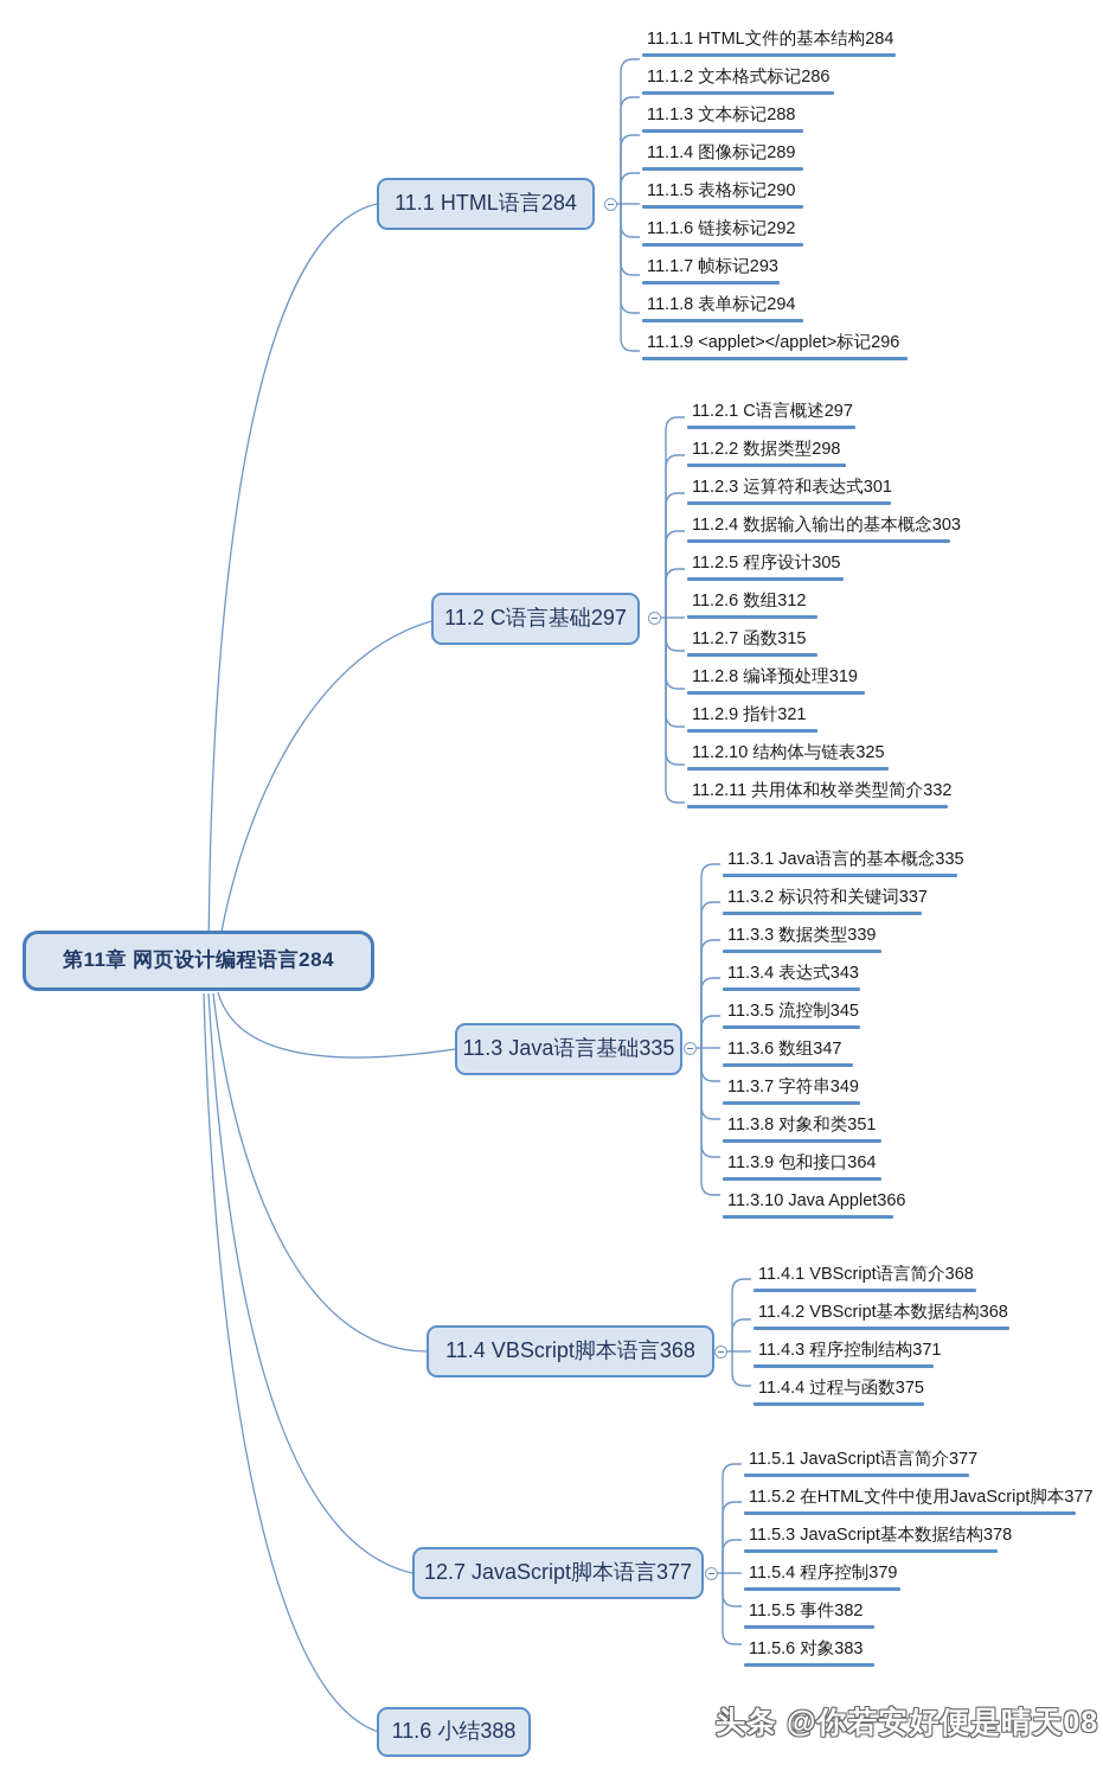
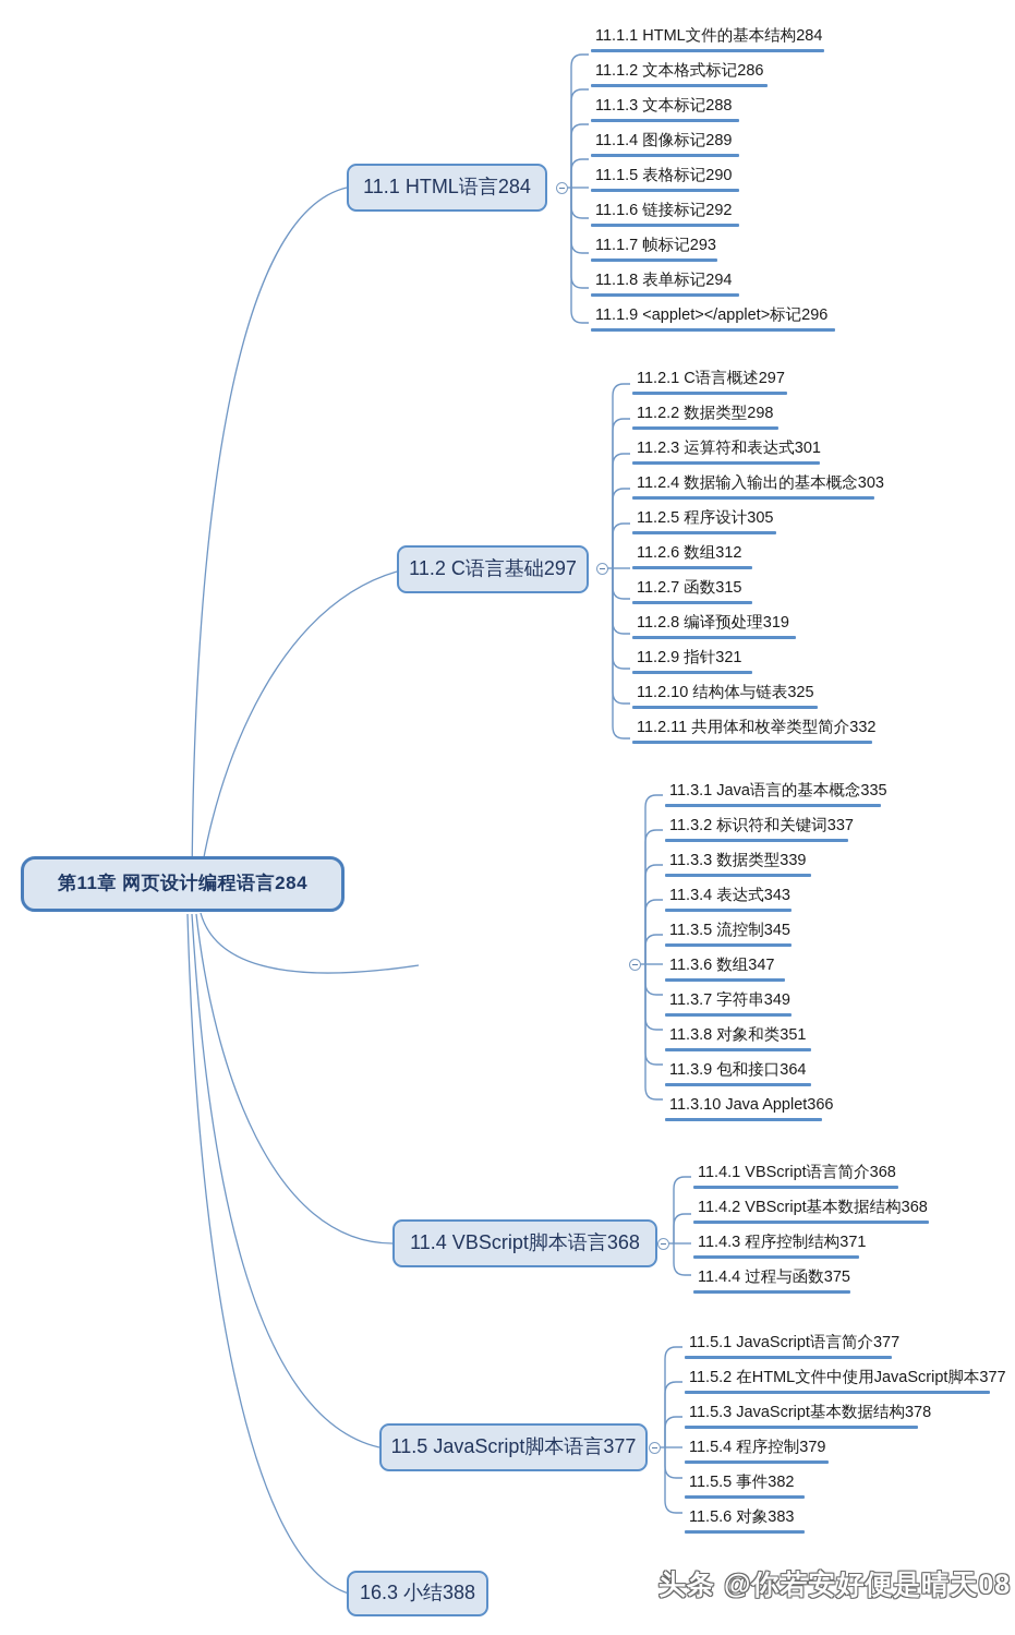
  第11章 网页设计编程语言284
  11.1 HTML语言284
  11.1.1 HTML文件的基本结构284
  11.1.2 文本格式标记286
  11.1.3 文本标记288
  11.1.4 图像标记289
  11.1.5 表格标记290
  11.1.6 链接标记292
  11.1.7 帧标记293
  11.1.8 表单标记294
  11.1.9 <applet></applet>标记296
  11.2 C语言基础297
  11.2.1 C语言概述297
  11.2.2 数据类型298
  11.2.3 运算符和表达式301
  11.2.4 数据输入输出的基本概念303
  11.2.5 程序设计305
  11.2.6 数组312
  11.2.7 函数315
  11.2.8 编译预处理319
  11.2.9 指针321
  11.2.10 结构体与链表325
  11.2.11 共用体和枚举类型简介332
- 11.3 Java语言基础335
  11.3.1 Java语言的基本概念335
  11.3.2 标识符和关键词337
  11.3.3 数据类型339
  11.3.4 表达式343
  11.3.5 流控制345
  11.3.6 数组347
  11.3.7 字符串349
  11.3.8 对象和类351
  11.3.9 包和接口364
  11.3.10 Java Applet366
  11.4 VBScript脚本语言368
  11.4.1 VBScript语言简介368
  11.4.2 VBScript基本数据结构368
  11.4.3 程序控制结构371
  11.4.4 过程与函数375
- 12.7 JavaScript脚本语言377
+ 11.5 JavaScript脚本语言377
  11.5.1 JavaScript语言简介377
  11.5.2 在HTML文件中使用JavaScript脚本377
  11.5.3 JavaScript基本数据结构378
  11.5.4 程序控制379
  11.5.5 事件382
  11.5.6 对象383
- 11.6 小结388
+ 16.3 小结388
  头条 @你若安好便是晴天08
